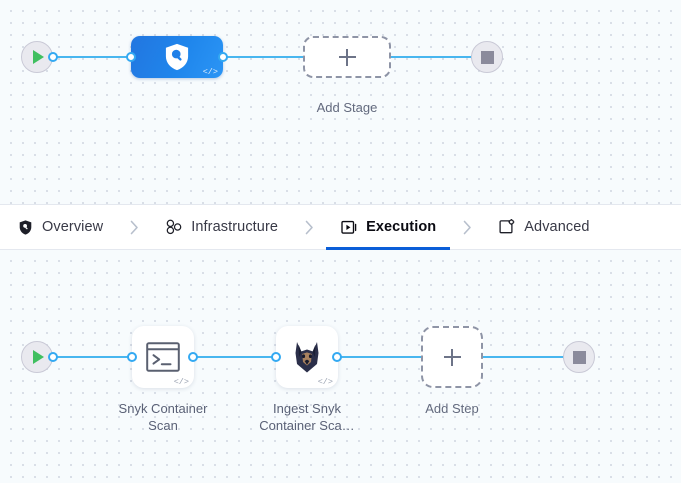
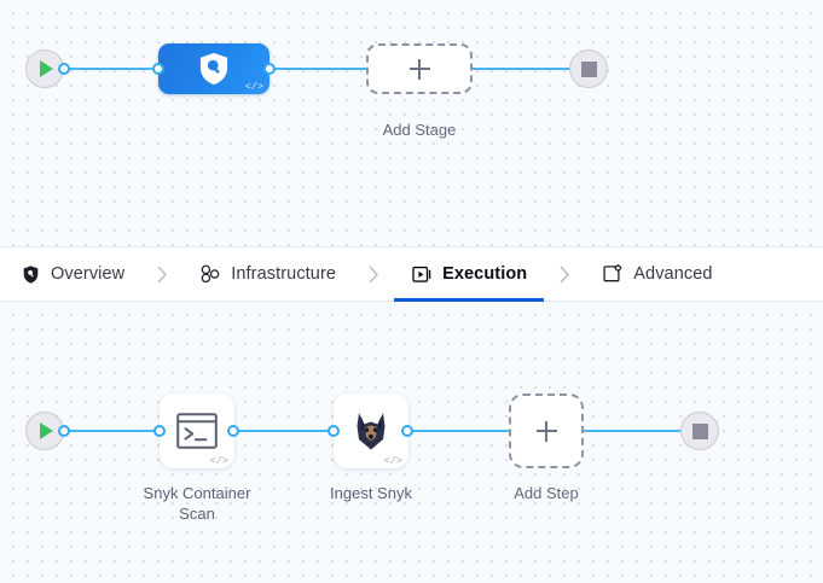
  </>
  Add Stage
  Overview
  Infrastructure
  Execution
  Advanced
  </>
  Snyk Container
  Scan
  </>
  Ingest Snyk
- Container Sca…
  Add Step
